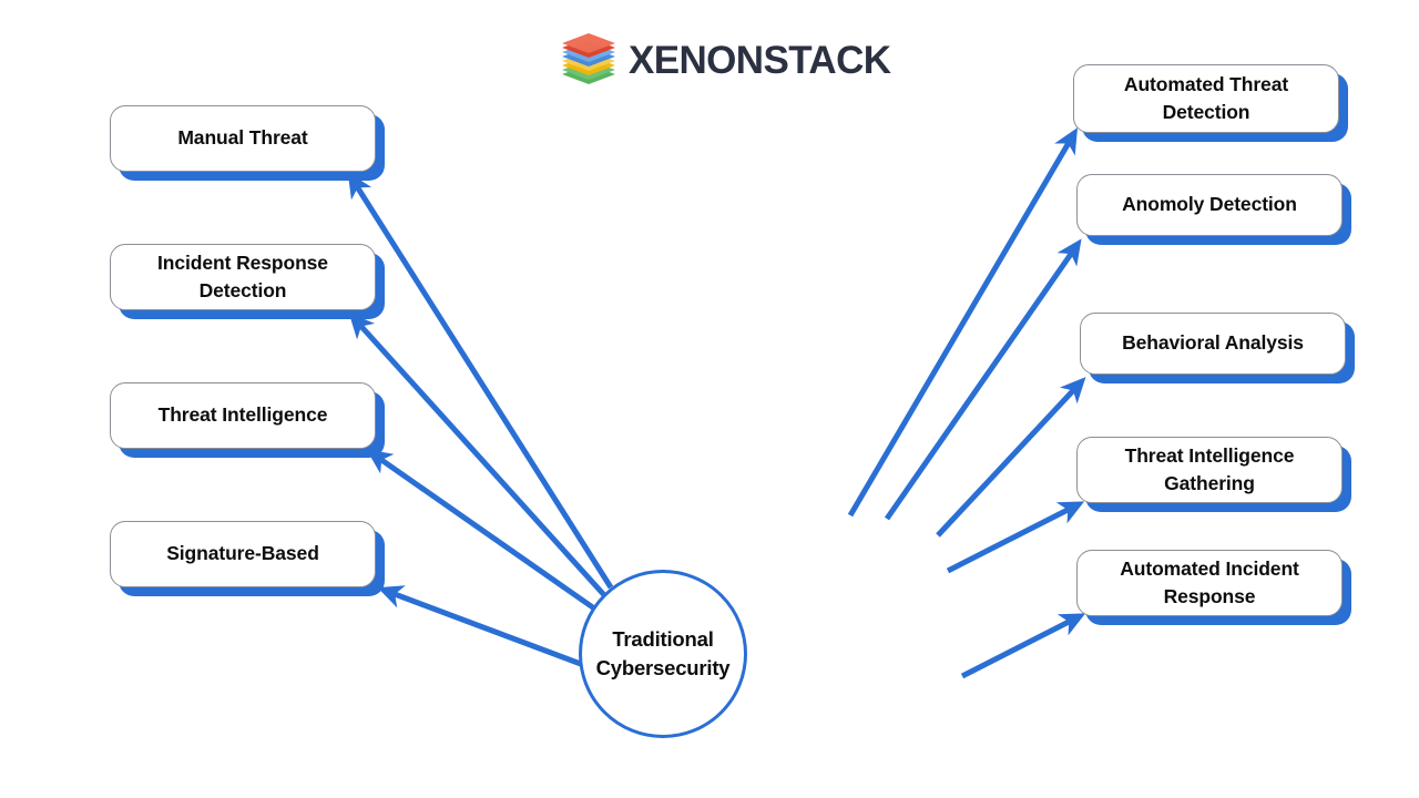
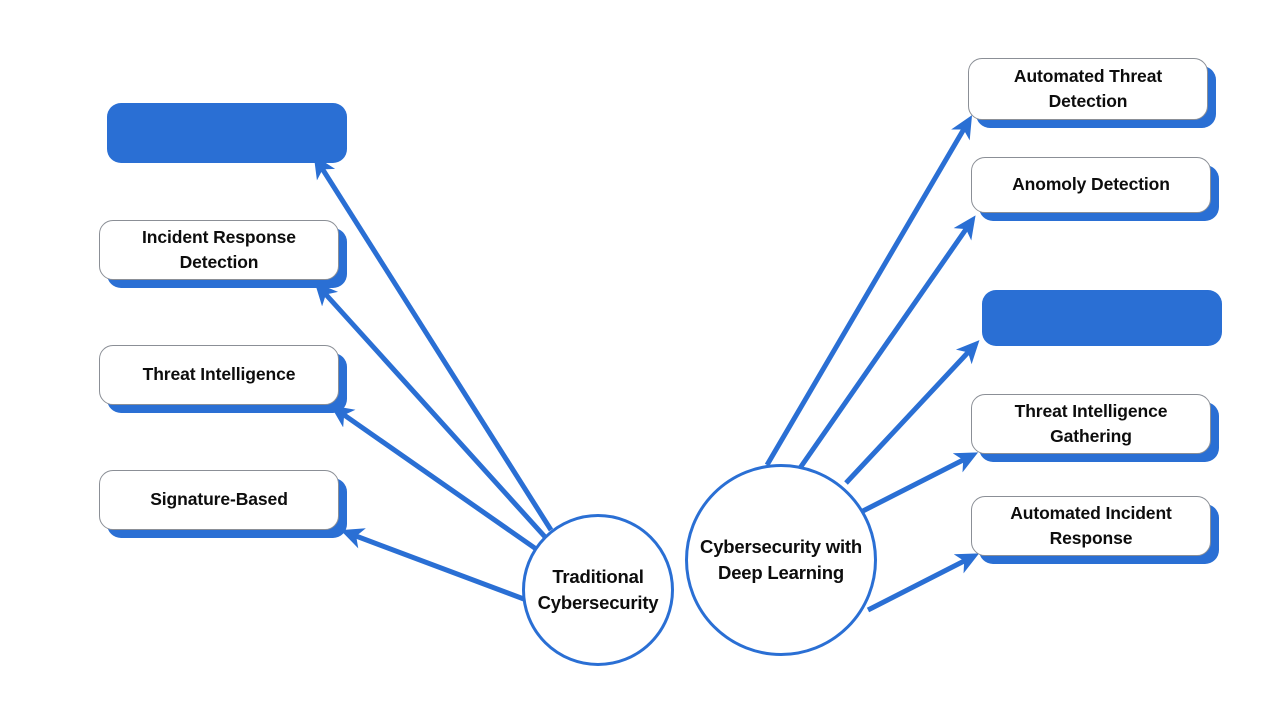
- XENONSTACK
- Manual Threat
  Incident Response
  Detection
  Threat Intelligence
  Signature-Based
  Automated Threat
  Detection
  Anomoly Detection
- Behavioral Analysis
  Threat Intelligence
  Gathering
  Automated Incident
  Response
  Traditional
  Cybersecurity
+ Cybersecurity with
+ Deep Learning
